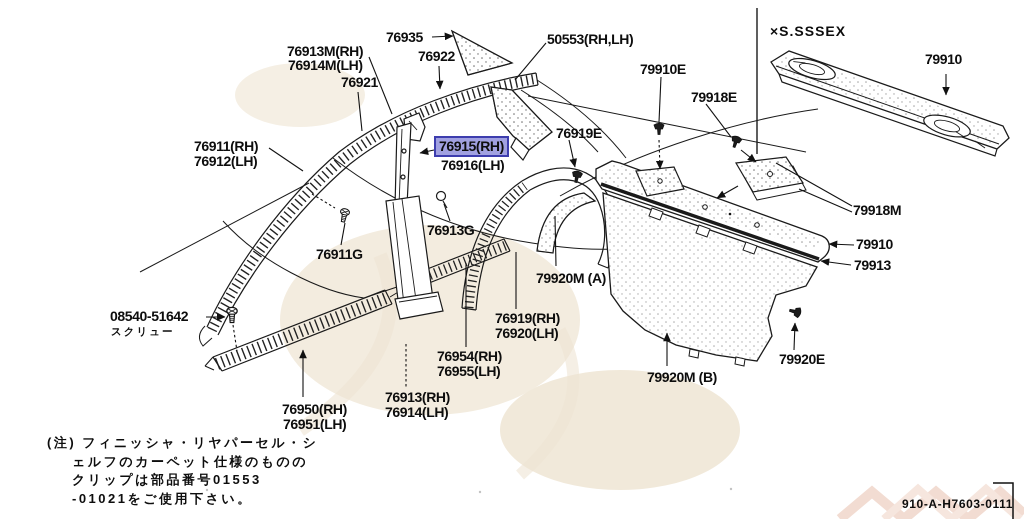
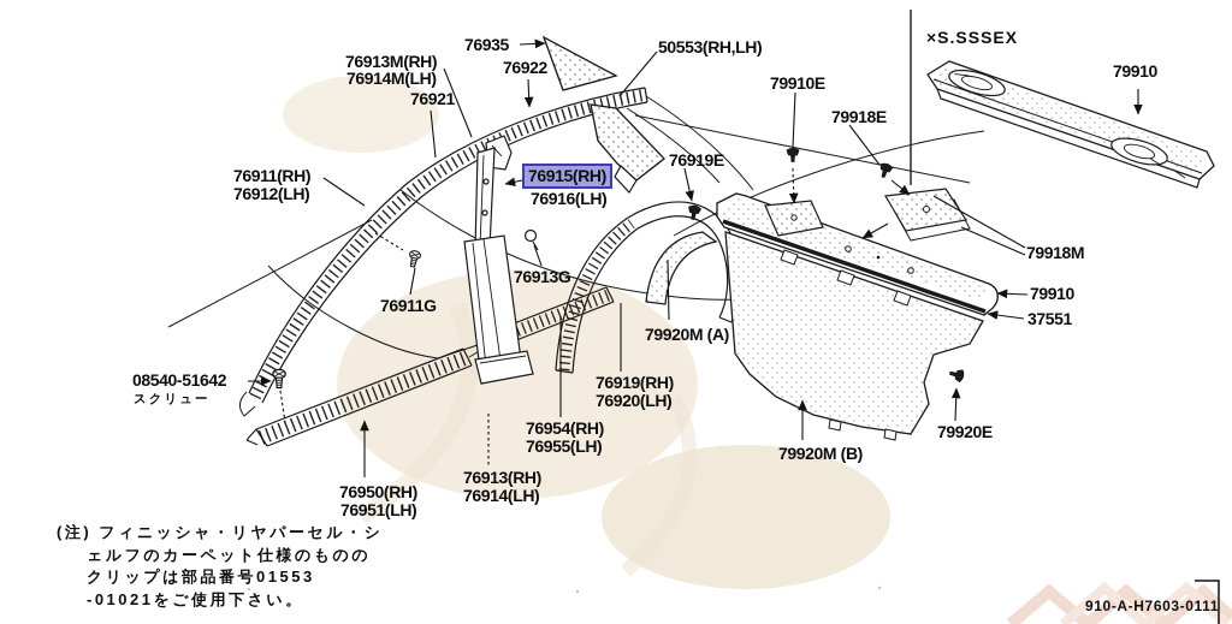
  76935
  76913M(RH)
  76914M(LH)
  76921
  76922
  50553(RH,LH)
  79910E
  79918E
  76919E
  76911(RH)
  76912(LH)
  76915(RH)
  76916(LH)
  79918M
  79910
- 79913
+ 37551
  76913G
  76911G
  79920M (A)
  08540-51642
  スクリュー
  76919(RH)
  76920(LH)
  76954(RH)
  76955(LH)
  76913(RH)
  76914(LH)
  76950(RH)
  76951(LH)
  79920M (B)
  79920E
  ×S.SSSEX
  79910
  (注) フィニッシャ・リヤパーセル・シ
  ェルフのカーペット仕様のものの
  クリップは部品番号01553
  -01021をご使用下さい。
  910-A-H7603-0111
